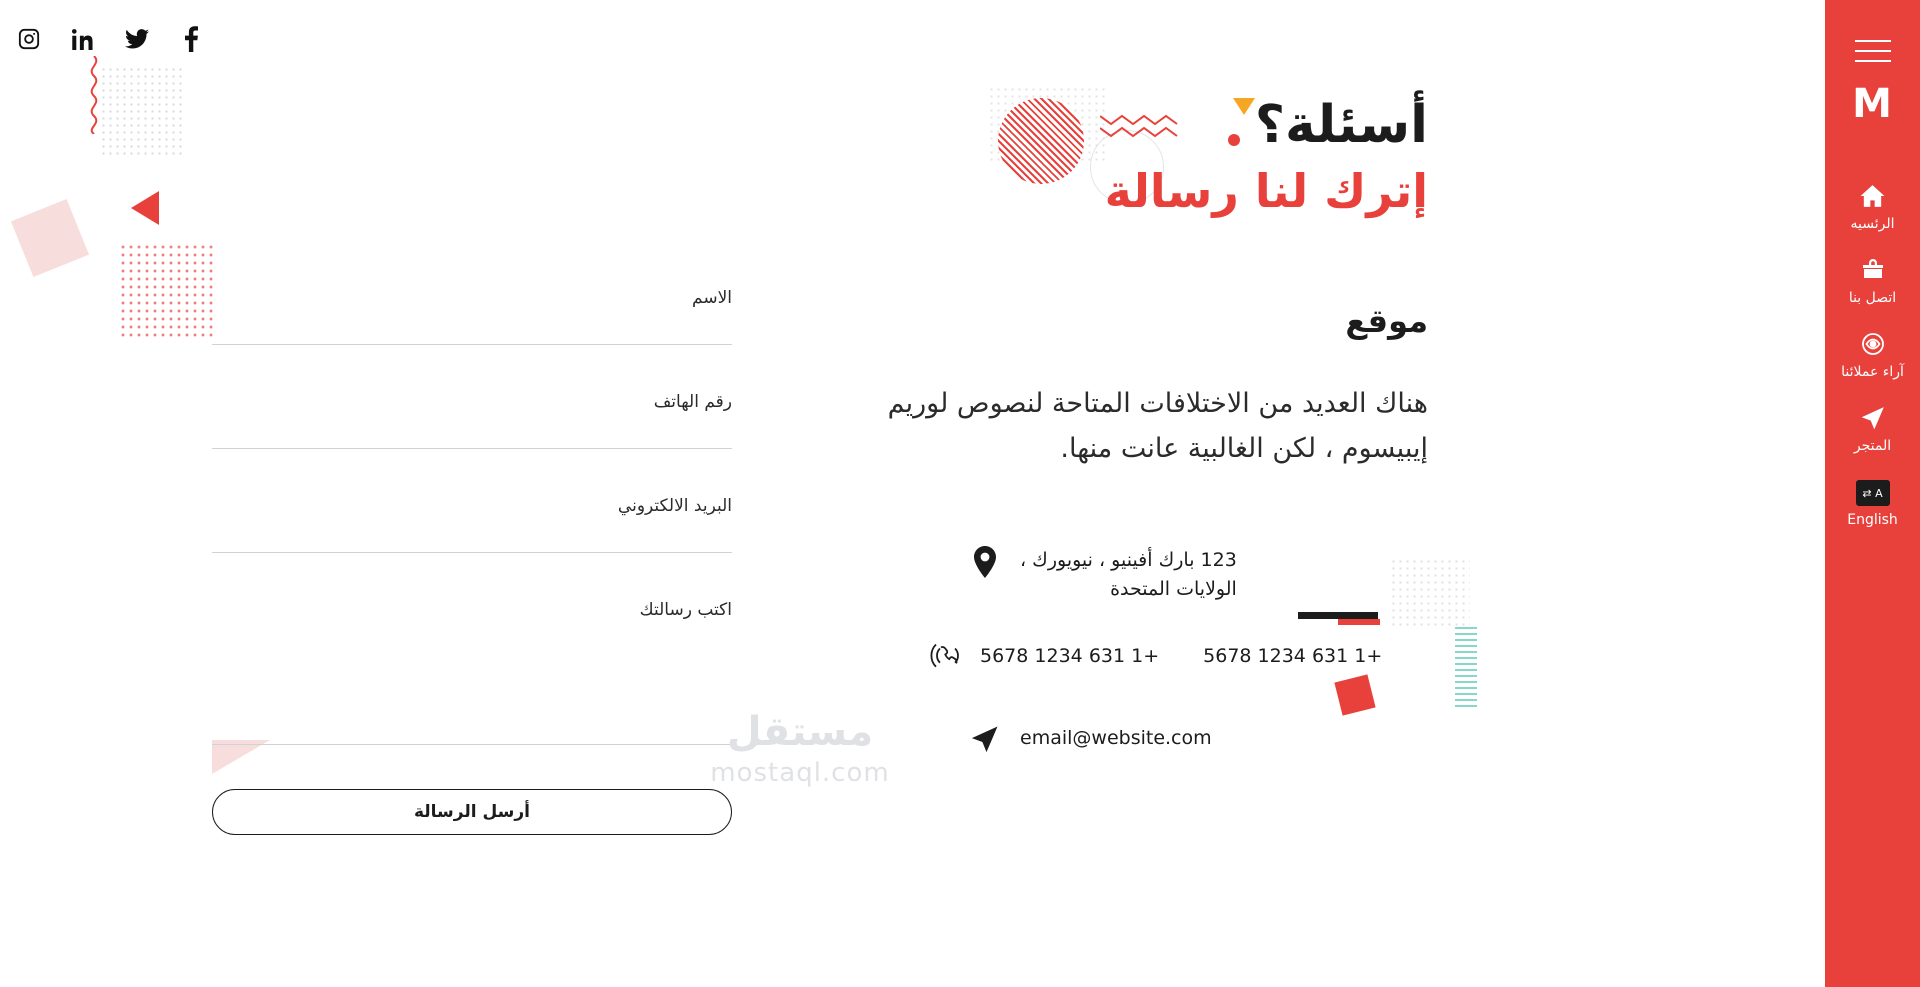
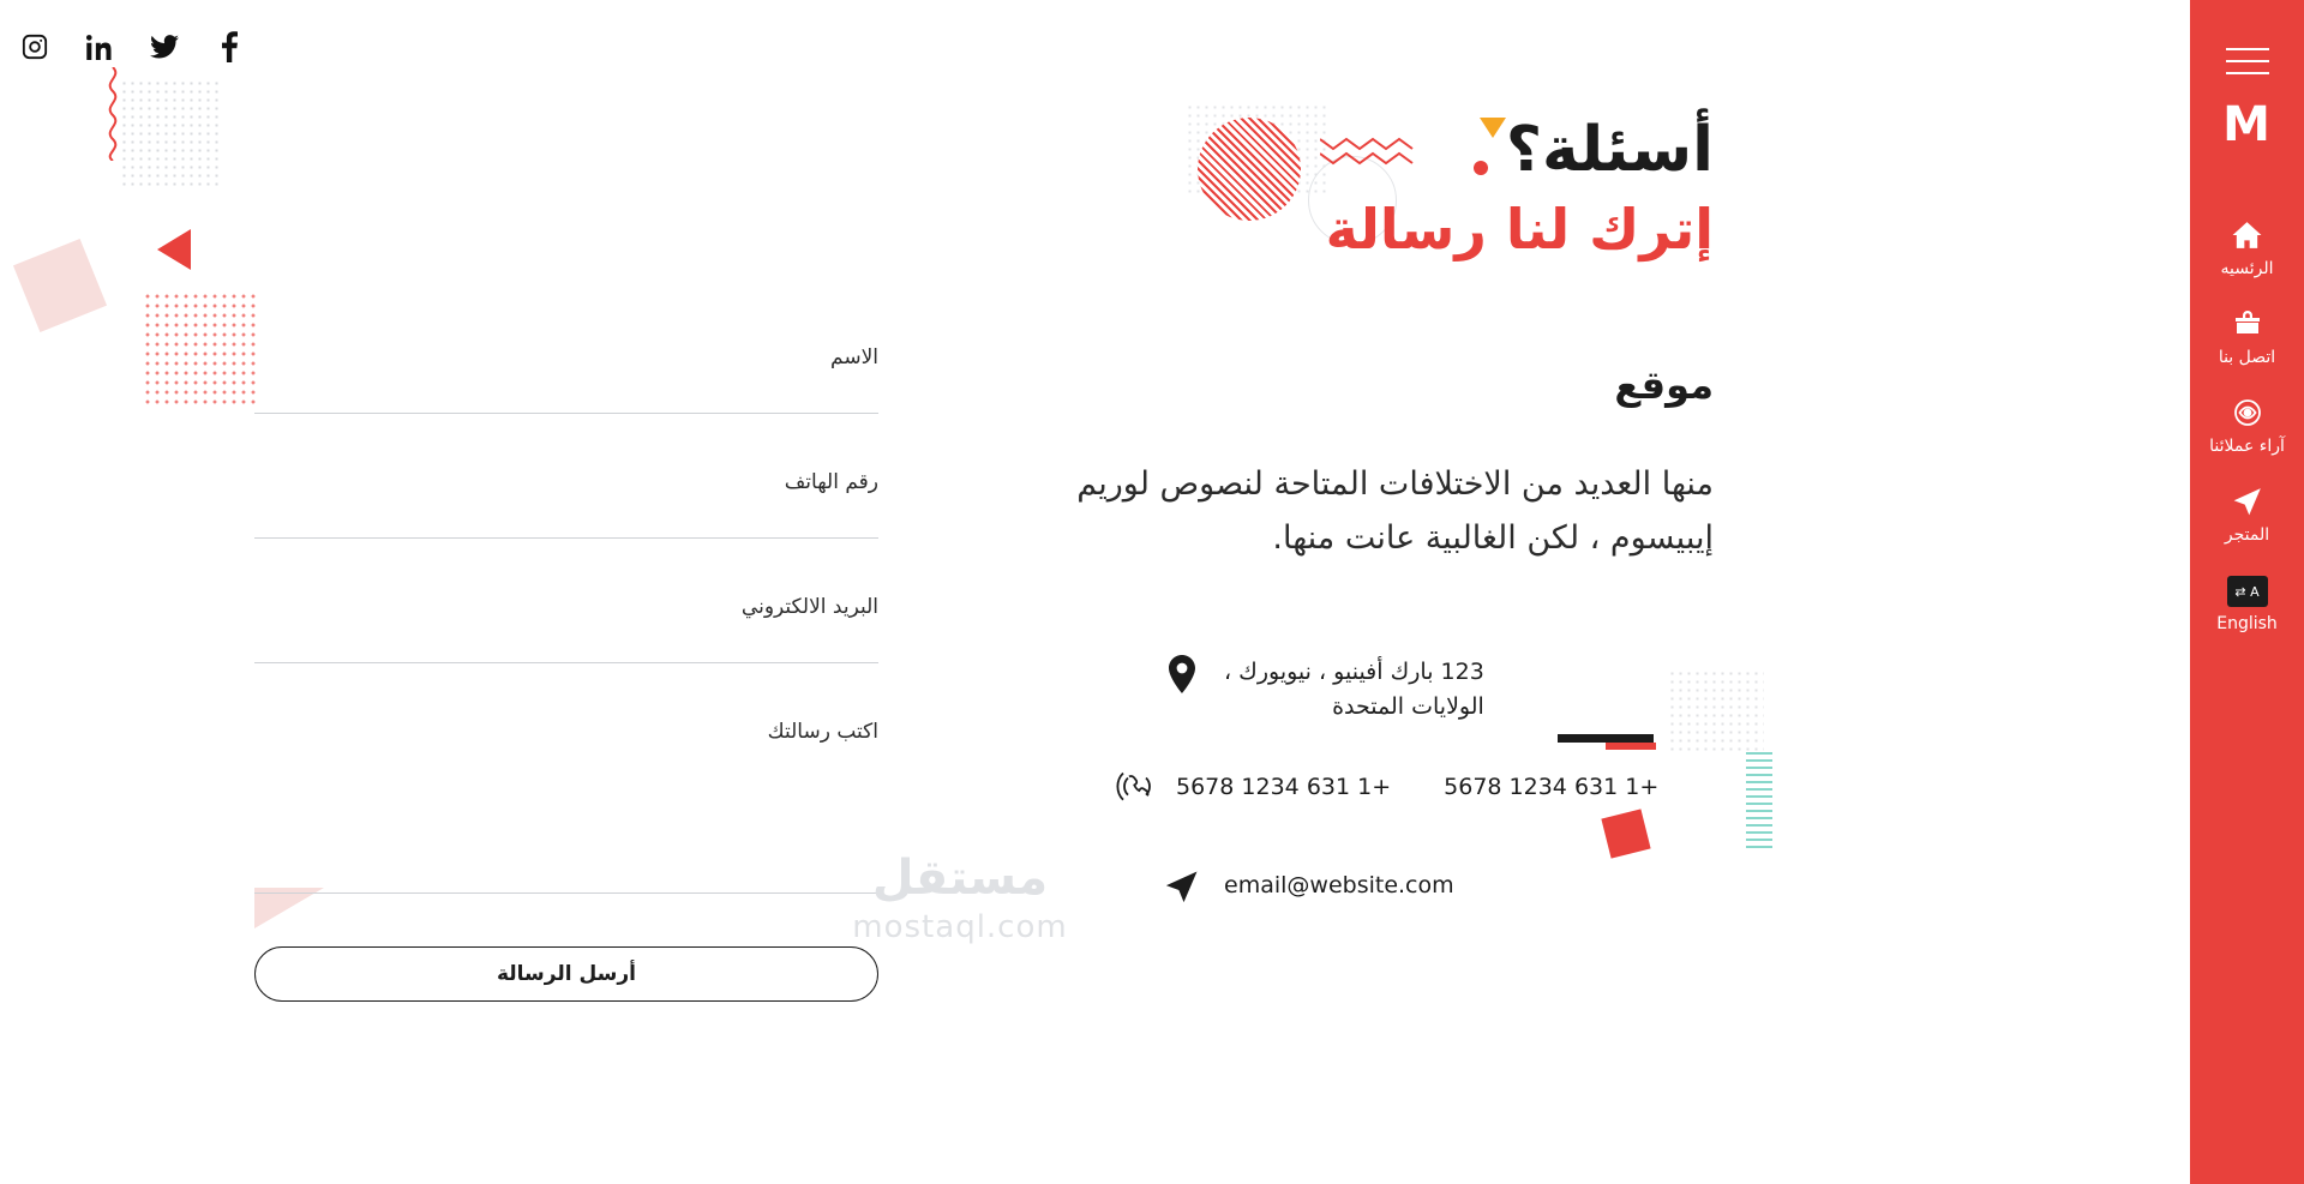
  أسئلة؟
  إترك لنا رسالة
  موقع
- هناك العديد من الاختلافات المتاحة لنصوص لوريم إيبيسوم ، لكن الغالبية عانت منها.
+ منها العديد من الاختلافات المتاحة لنصوص لوريم إيبيسوم ، لكن الغالبية عانت منها.
  123 بارك أفينيو ، نيويورك ،
  الولايات المتحدة
  +1 631 1234 5678
  +1 631 1234 5678
  email@website.com
  الاسم
  رقم الهاتف
  البريد الالكتروني
  اكتب رسالتك
  أرسل الرسالة
  مستقل
  mostaql.com
  M
  الرئسيه
  اتصل بنا
  آراء عملائنا
  المتجر
  A ⇄
  English
